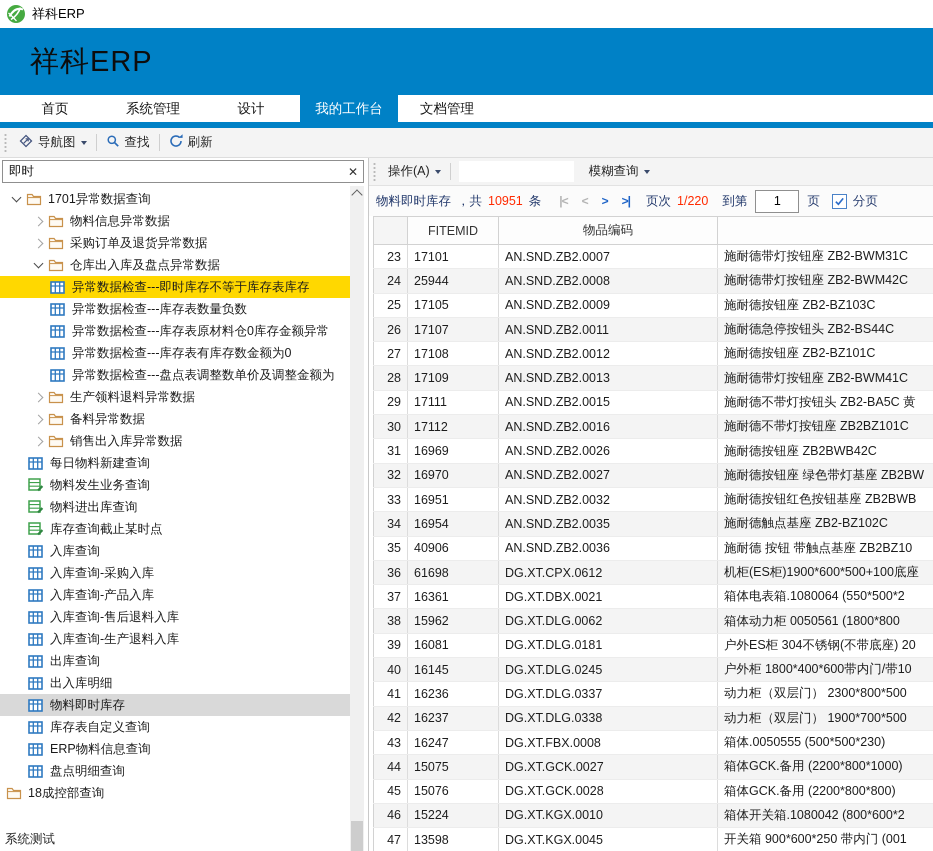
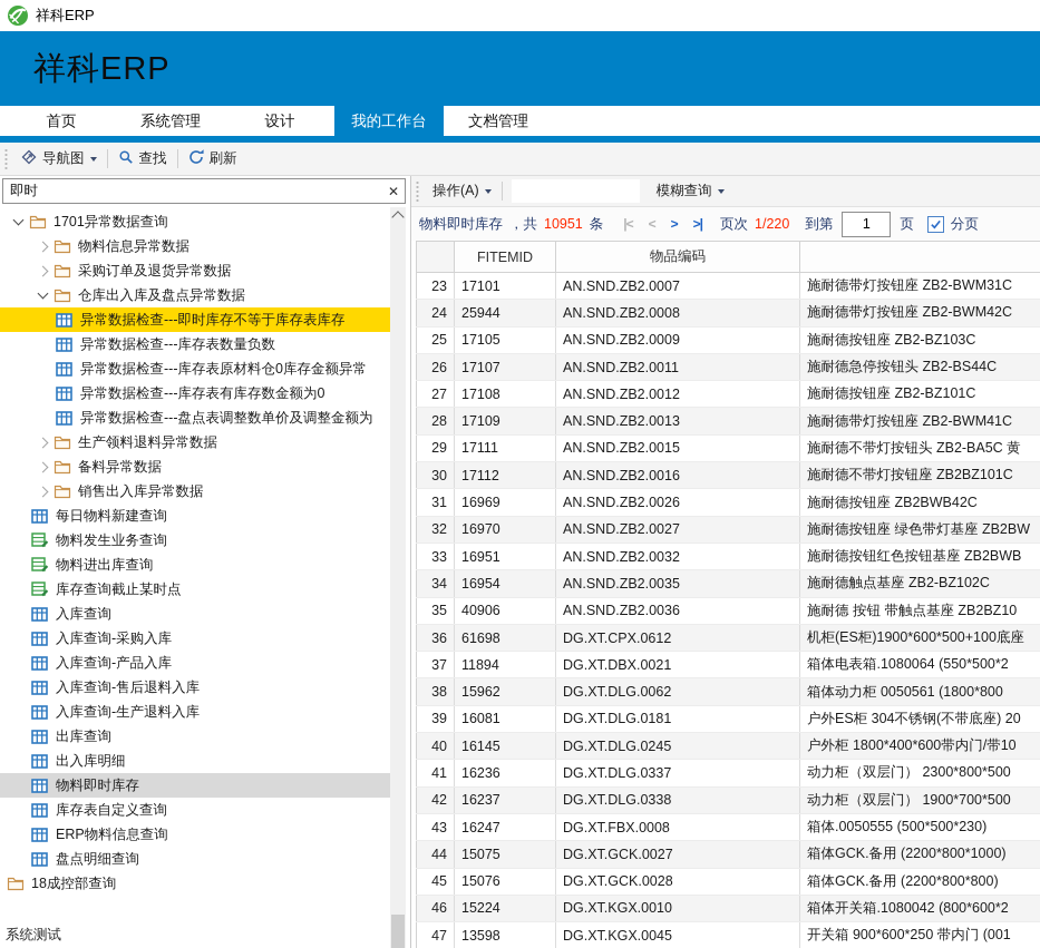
  祥科ERP
  祥科ERP
  首页
  系统管理
  设计
  我的工作台
  文档管理
  导航图
  查找
  刷新
  即时
  ✕
  1701异常数据查询
  物料信息异常数据
  采购订单及退货异常数据
  仓库出入库及盘点异常数据
  异常数据检查---即时库存不等于库存表库存
  异常数据检查---库存表数量负数
  异常数据检查---库存表原材料仓0库存金额异常
  异常数据检查---库存表有库存数金额为0
  异常数据检查---盘点表调整数单价及调整金额为
  生产领料退料异常数据
  备料异常数据
  销售出入库异常数据
  每日物料新建查询
  物料发生业务查询
  物料进出库查询
  库存查询截止某时点
  入库查询
  入库查询-采购入库
  入库查询-产品入库
  入库查询-售后退料入库
  入库查询-生产退料入库
  出库查询
  出入库明细
  物料即时库存
  库存表自定义查询
  ERP物料信息查询
  盘点明细查询
  18成控部查询
  系统测试
  操作(A)
  模糊查询
  物料即时库存
  ，共
  10951
  条
  |<
  <
  >
  >|
  页次
  1/220
  到第
  1
  页
  分页
  	FITEMID	物品编码
  23	17101	AN.SND.ZB2.0007	施耐德带灯按钮座 ZB2-BWM31C
  24	25944	AN.SND.ZB2.0008	施耐德带灯按钮座 ZB2-BWM42C
  25	17105	AN.SND.ZB2.0009	施耐德按钮座 ZB2-BZ103C
  26	17107	AN.SND.ZB2.0011	施耐德急停按钮头 ZB2-BS44C
  27	17108	AN.SND.ZB2.0012	施耐德按钮座 ZB2-BZ101C
  28	17109	AN.SND.ZB2.0013	施耐德带灯按钮座 ZB2-BWM41C
  29	17111	AN.SND.ZB2.0015	施耐德不带灯按钮头 ZB2-BA5C 黄
  30	17112	AN.SND.ZB2.0016	施耐德不带灯按钮座 ZB2BZ101C
  31	16969	AN.SND.ZB2.0026	施耐德按钮座 ZB2BWB42C
  32	16970	AN.SND.ZB2.0027	施耐德按钮座 绿色带灯基座 ZB2BW
  33	16951	AN.SND.ZB2.0032	施耐德按钮红色按钮基座 ZB2BWB
  34	16954	AN.SND.ZB2.0035	施耐德触点基座 ZB2-BZ102C
  35	40906	AN.SND.ZB2.0036	施耐德 按钮 带触点基座 ZB2BZ10
  36	61698	DG.XT.CPX.0612	机柜(ES柜)1900*600*500+100底座
- 37	16361	DG.XT.DBX.0021	箱体电表箱.1080064 (550*500*2
+ 37	11894	DG.XT.DBX.0021	箱体电表箱.1080064 (550*500*2
  38	15962	DG.XT.DLG.0062	箱体动力柜 0050561 (1800*800
  39	16081	DG.XT.DLG.0181	户外ES柜 304不锈钢(不带底座) 20
  40	16145	DG.XT.DLG.0245	户外柜 1800*400*600带内门/带10
  41	16236	DG.XT.DLG.0337	动力柜（双层门） 2300*800*500
  42	16237	DG.XT.DLG.0338	动力柜（双层门） 1900*700*500
  43	16247	DG.XT.FBX.0008	箱体.0050555 (500*500*230)
  44	15075	DG.XT.GCK.0027	箱体GCK.备用 (2200*800*1000)
  45	15076	DG.XT.GCK.0028	箱体GCK.备用 (2200*800*800)
  46	15224	DG.XT.KGX.0010	箱体开关箱.1080042 (800*600*2
  47	13598	DG.XT.KGX.0045	开关箱 900*600*250 带内门 (001
